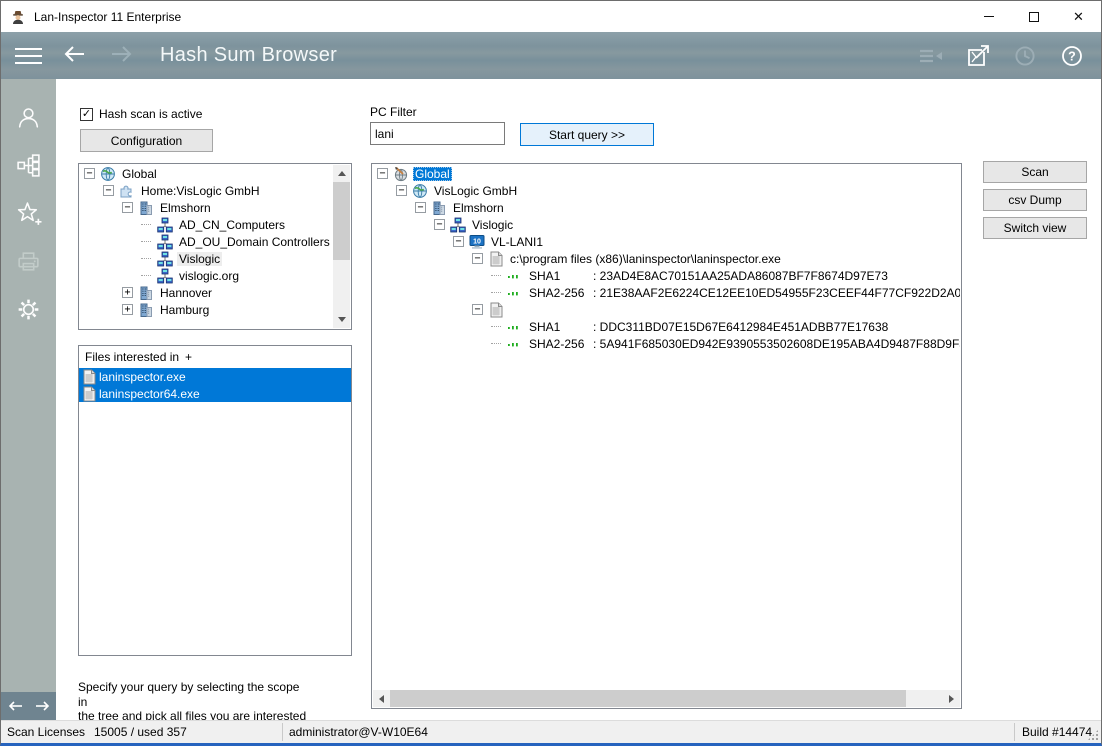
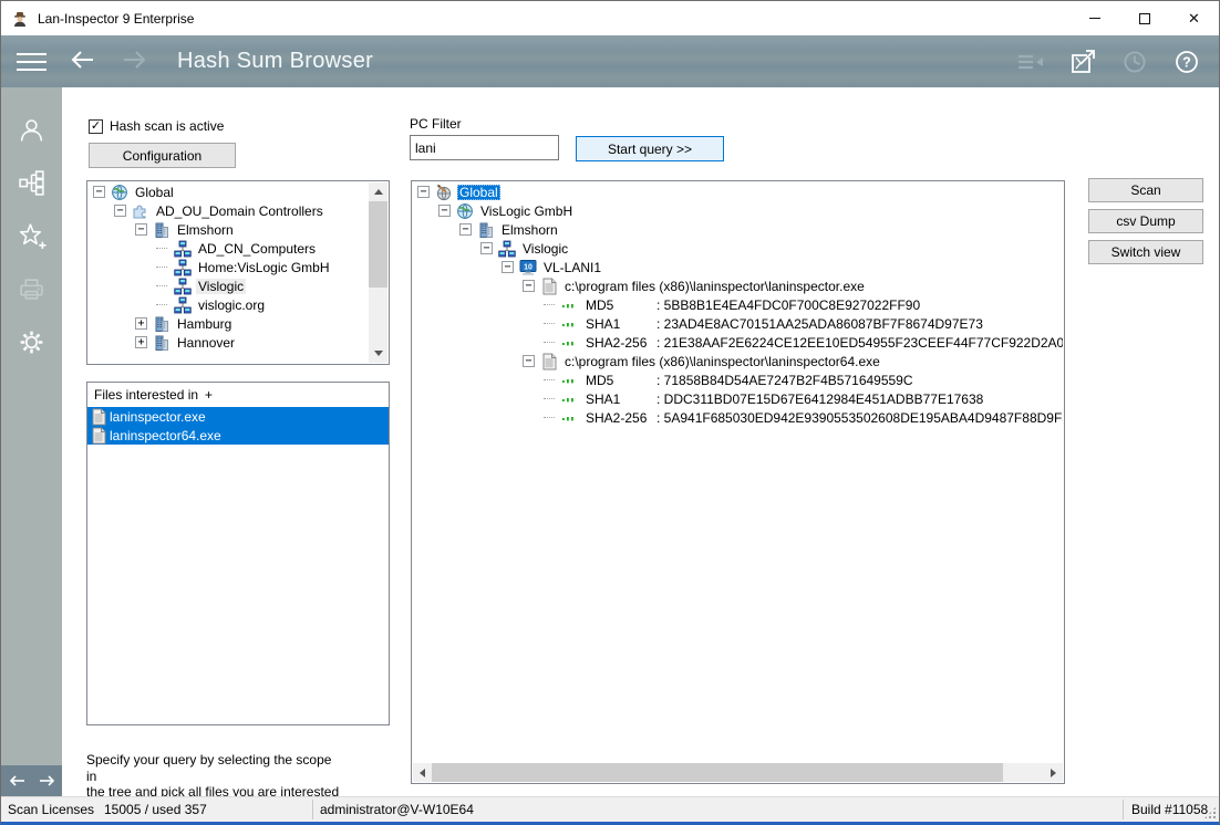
- Lan-Inspector 11 Enterprise
+ Lan-Inspector 9 Enterprise
  ✕
  Hash Sum Browser
  ?
  ✓
  Hash scan is active
  Configuration
  PC Filter
  lani
  Start query >>
  −
  Global
  −
- Home:VisLogic GmbH
+ AD_OU_Domain Controllers
  −
  Elmshorn
  AD_CN_Computers
- AD_OU_Domain Controllers
+ Home:VisLogic GmbH
  Vislogic
  vislogic.org
  +
- Hannover
+ Hamburg
  +
- Hamburg
+ Hannover
  Files interested in
  +
  laninspector.exe
  laninspector64.exe
  Specify your query by selecting the scope in
  the tree and pick all files you are interested
  −
  Global
  −
  VisLogic GmbH
  −
  Elmshorn
  −
  Vislogic
  −
  VL-LANI1
  −
  c:\program files (x86)\laninspector\laninspector.exe
+ MD5 : 5BB8B1E4EA4FDC0F700C8E927022FF90
  SHA1 : 23AD4E8AC70151AA25ADA86087BF7F8674D97E73
  SHA2-256 : 21E38AAF2E6224CE12EE10ED54955F23CEEF44F77CF922D2A0
  −
+ c:\program files (x86)\laninspector\laninspector64.exe
+ MD5 : 71858B84D54AE7247B2F4B571649559C
  SHA1 : DDC311BD07E15D67E6412984E451ADBB77E17638
  SHA2-256 : 5A941F685030ED942E9390553502608DE195ABA4D9487F88D9F
  Scan
  csv Dump
  Switch view
  Scan Licenses
  15005 / used 357
  administrator@V-W10E64
- Build #14474
+ Build #11058
